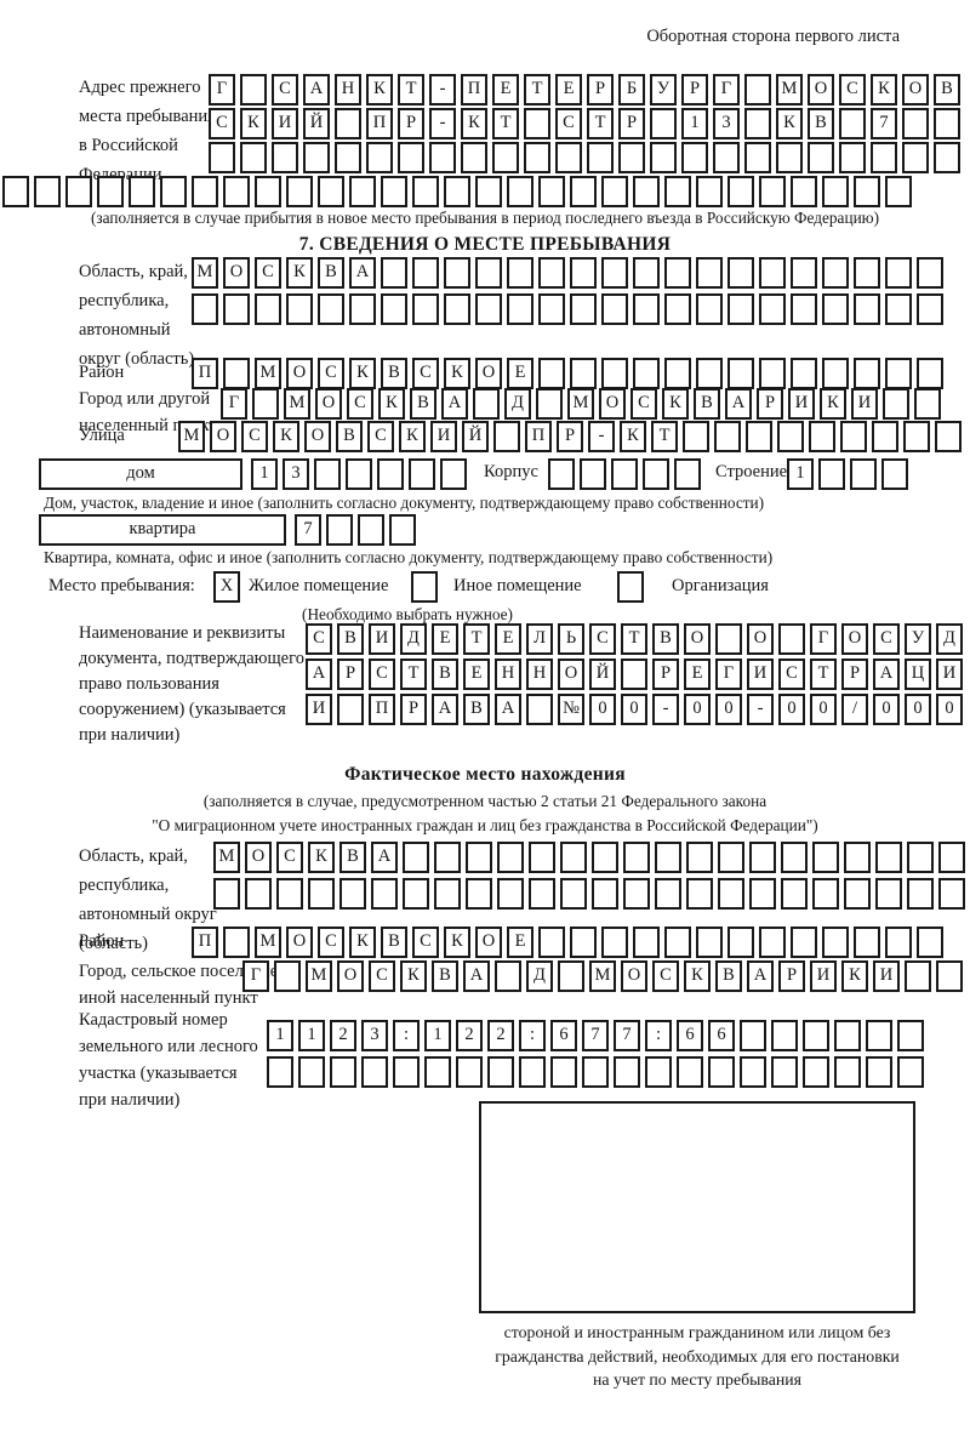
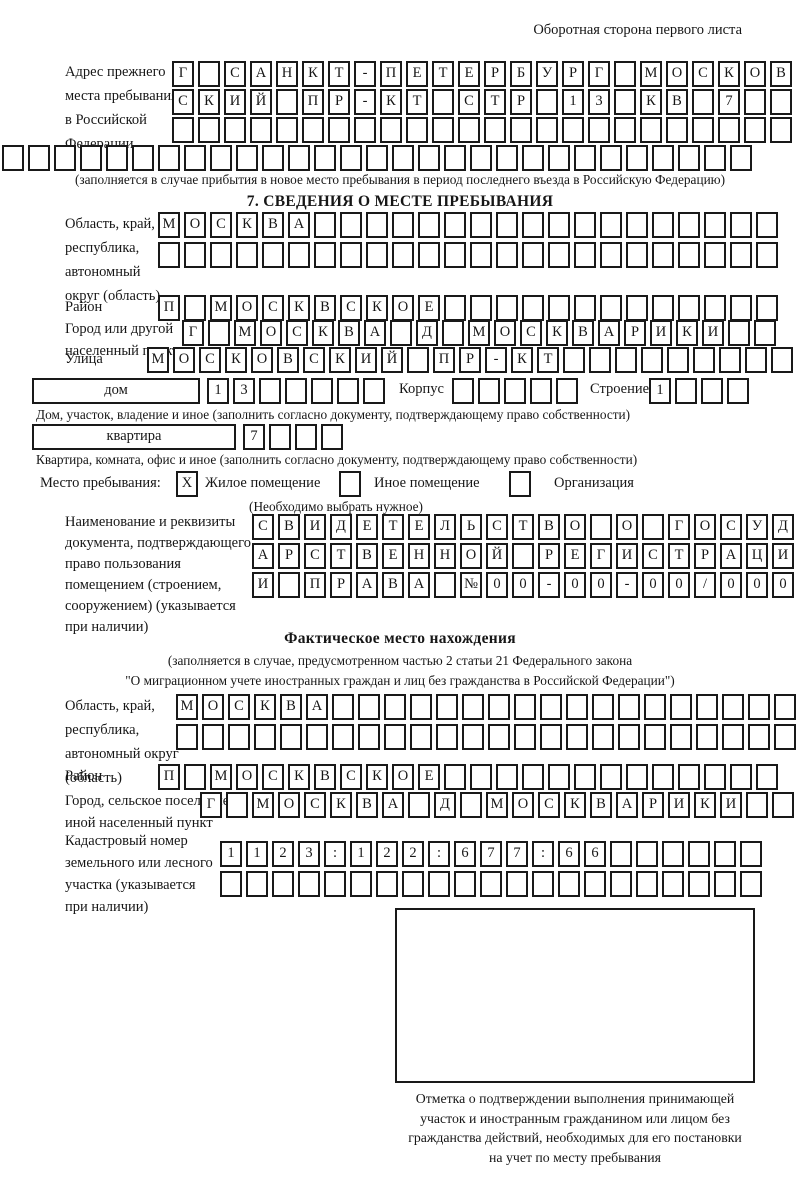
  Оборотная сторона первого листа
  Адрес прежнего
  места пребывани
  в Российской
  Федерации
  Г С А Н К Т - П Е Т Е Р Б У Р Г М О С К О В
  С К И Й П Р - К Т С Т Р 1 3 К В 7
  (заполняется в случае прибытия в новое место пребывания в период последнего въезда в Российскую Федерацию)
  7. СВЕДЕНИЯ О МЕСТЕ ПРЕБЫВАНИЯ
  Область, край,
  республика,
  автономный
  округ (область
  М О С К В А
  Район
  П М О С К В С К О Е
  Город или другой
  Г М О С К В А Д М О С К В А Р И К И
  Улица
  М О С К О В С К И Й П Р - К Т
  дом
  1 3
  Корпус
  Строение
  1
  Дом, участок, владение и иное (заполнить согласно документу, подтверждающему право собственности)
  квартира
  7
  Квартира, комната, офис и иное (заполнить согласно документу, подтверждающему право собственности)
  Место пребывания:
  X
  Жилое помещение
  Иное помещение
  Организация
  (Необходимо выбрать нужное)
  Наименование и реквизиты
  документа, подтверждающего
  право пользования
+ помещением (строением,
  сооружением) (указывается
  при наличии)
  С В И Д Е Т Е Л Ь С Т В О О Г О С У Д
  А Р С Т В Е Н Н О Й Р Е Г И С Т Р А Ц И
  И П Р А В А № 0 0 - 0 0 - 0 0 / 0 0 0
  Фактическое место нахождения
  (заполняется в случае, предусмотренном частью 2 статьи 21 Федерального закона
  "О миграционном учете иностранных граждан и лиц без гражданства в Российской Федерации")
  Область, край,
  республика,
  автономный округ
  (область)
  М О С К В А
  Район
  П М О С К В С К О Е
  Город, сельское посел
  иной населенный пункт
  Г М О С К В А Д М О С К В А Р И К И
  Кадастровый номер
  земельного или лесного
  участка (указывается
  при наличии)
  1 1 2 3 : 1 2 2 : 6 7 7 : 6 6
+ Отметка о подтверждении выполнения принимающей
- стороной и иностранным гражданином или лицом без
+ участок и иностранным гражданином или лицом без
  гражданства действий, необходимых для его постановки
  на учет по месту пребывания
